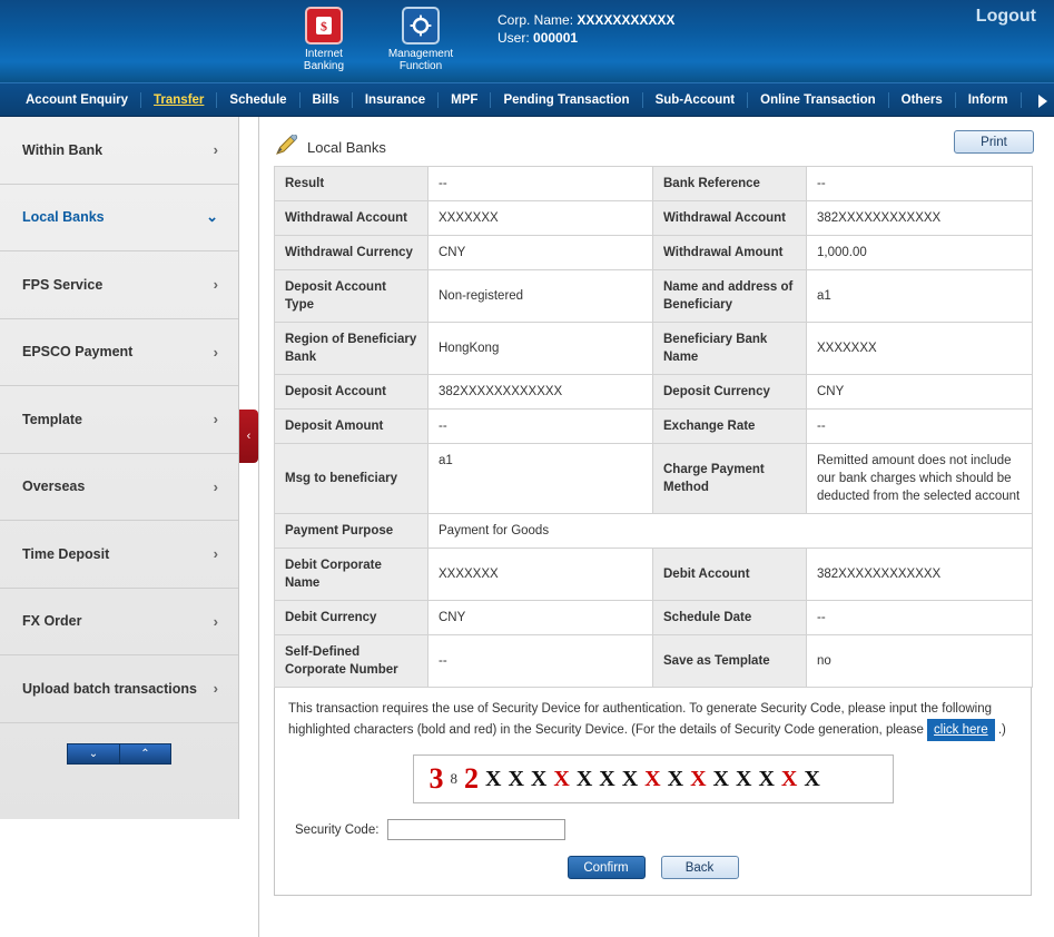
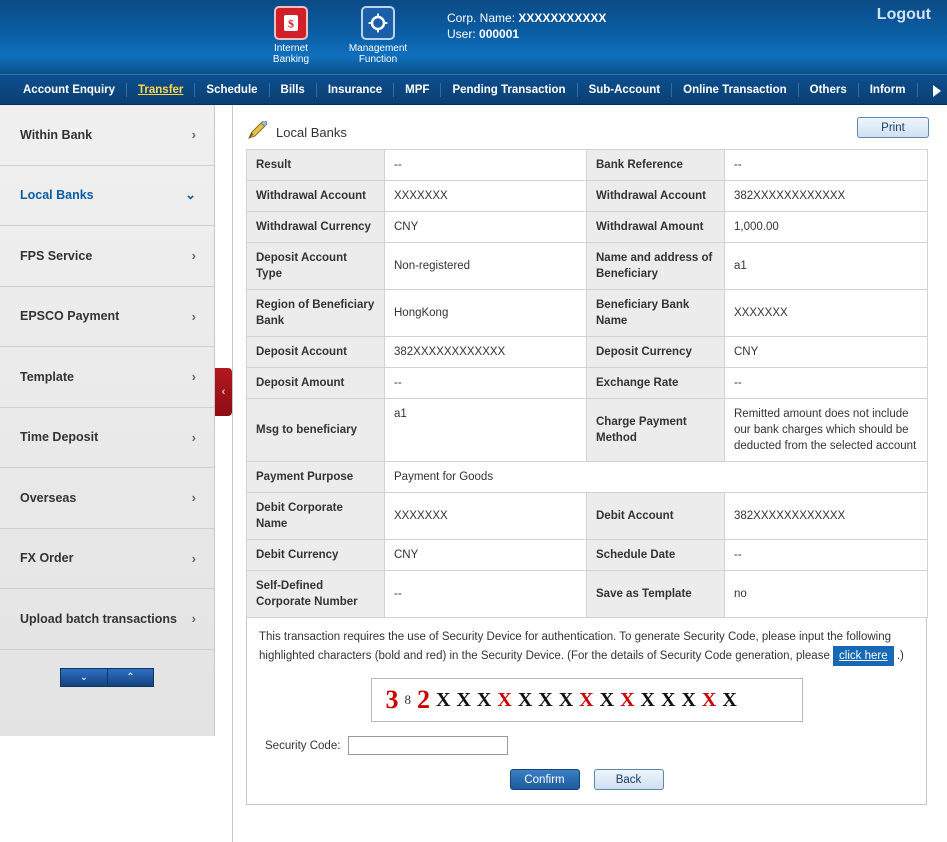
  $
  Internet
  Banking
  Management
  Function
  Corp. Name: XXXXXXXXXXX
  User: 000001
  Logout
  Account Enquiry
  Transfer
  Schedule
  Bills
  Insurance
  MPF
  Pending Transaction
  Sub-Account
  Online Transaction
  Others
  Inform
  Within Bank
  ›
  Local Banks
  ⌄
  FPS Service
  ›
  EPSCO Payment
  ›
  Template
  ›
- Overseas
+ Time Deposit
  ›
- Time Deposit
+ Overseas
  ›
  FX Order
  ›
  Upload batch transactions
  ›
  ⌄
  ⌃
  ‹
  Local Banks
  Print
  Result	--	Bank Reference	--
  Withdrawal Account	XXXXXXX	Withdrawal Account	382XXXXXXXXXXXX
  Withdrawal Currency	CNY	Withdrawal Amount	1,000.00
  Deposit Account Type	Non-registered	Name and address of Beneficiary	a1
  Region of Beneficiary Bank	HongKong	Beneficiary Bank Name	XXXXXXX
  Deposit Account	382XXXXXXXXXXXX	Deposit Currency	CNY
  Deposit Amount	--	Exchange Rate	--
  Msg to beneficiary	a1	Charge Payment Method	Remitted amount does not include our bank charges which should be deducted from the selected account
  Payment Purpose	Payment for Goods
  Debit Corporate Name	XXXXXXX	Debit Account	382XXXXXXXXXXXX
  Debit Currency	CNY	Schedule Date	--
  Self-Defined Corporate Number	--	Save as Template	no
  This transaction requires the use of Security Device for authentication. To generate Security Code, please input the following highlighted characters (bold and red) in the Security Device. (For the details of Security Code generation, please click here .)
  3
  8
  2
  X
  X
  X
  X
  X
  X
  X
  X
  X
  X
  X
  X
  X
  X
  X
  Security Code:
  Confirm
  Back
